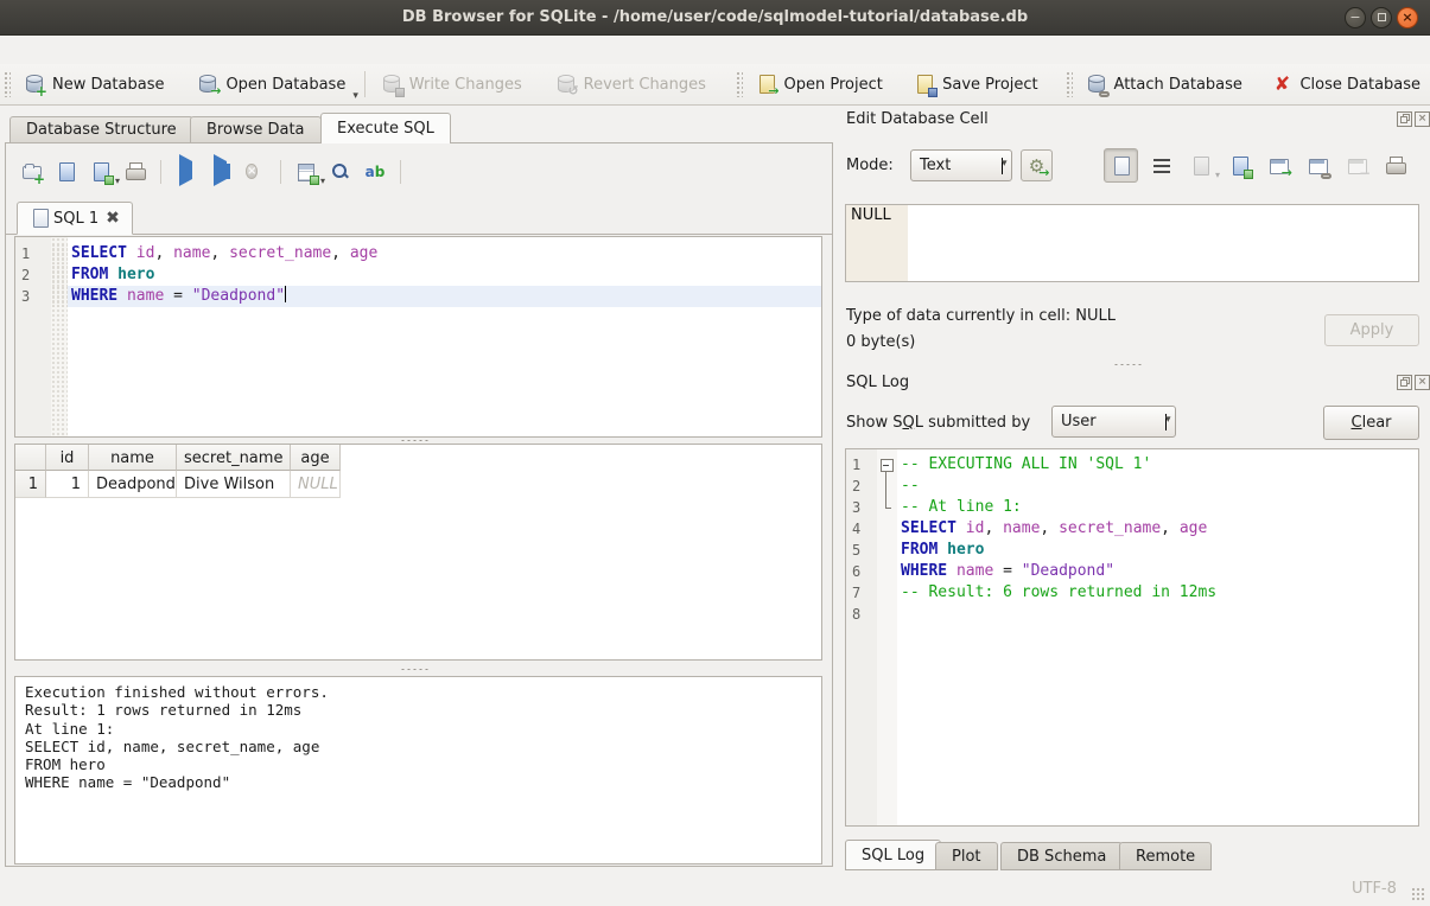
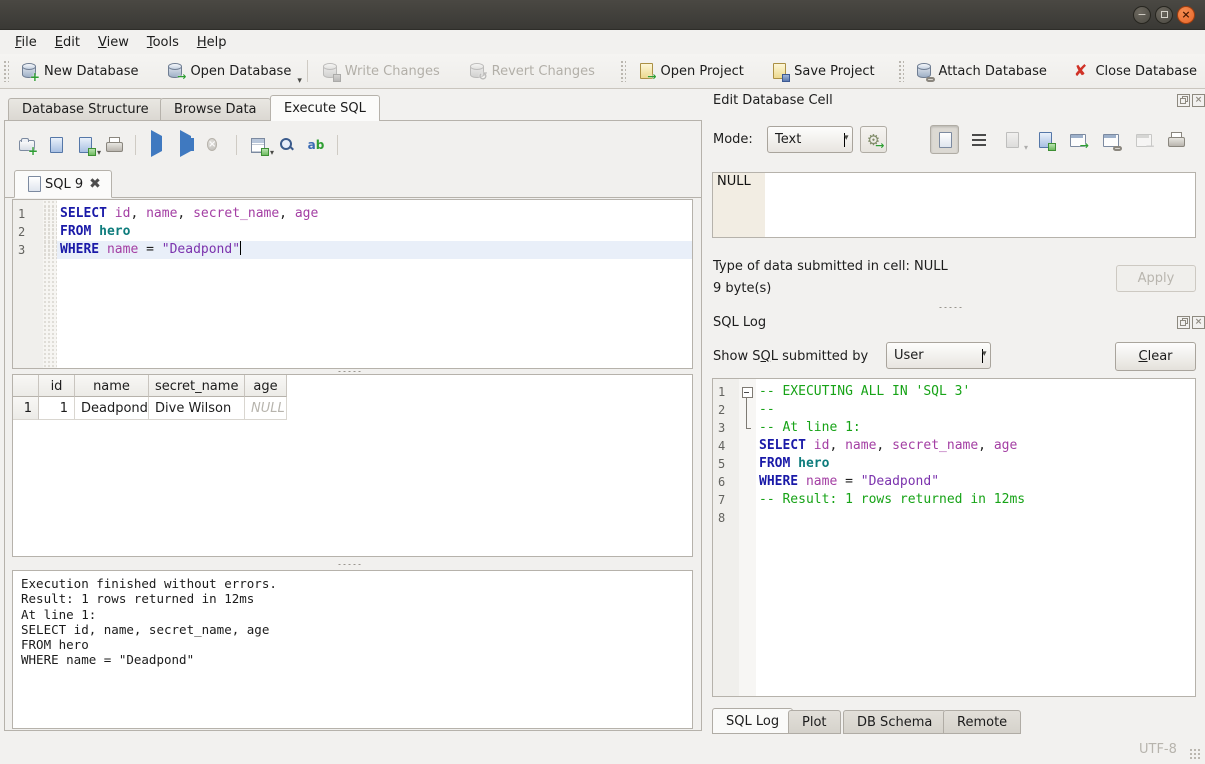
- DB Browser for SQLite - /home/user/code/sqlmodel-tutorial/database.db
  −
  ×
+ File
+ Edit
+ View
+ Tools
+ Help
  +
  New Database
  →
  Open Database
  ▾
  Write Changes
  ↺
  Revert Changes
  →
  Open Project
  Save Project
  Attach Database
  ✘
  Close Database
  Database Structure
  Browse Data
  Execute SQL
  +
  ▾
  ×
  ▾
  ab
- SQL 1
+ SQL 9
  ✖
  1
  SELECT id, name, secret_name, age
  2
  FROM hero
  3
  WHERE name = "Deadpond"
  id
  name
  secret_name
  age
  1
  1
  Deadpond
  Dive Wilson
  NULL
  Execution finished without errors.
  Result: 1 rows returned in 12ms
  At line 1:
  SELECT id, name, secret_name, age
  FROM hero
  WHERE name = "Deadpond"
  Edit Database Cell
  ×
  Mode:
  Text
  ▾
  ⚙
  →
  ▾
  →
  −
  NULL
- Type of data currently in cell: NULL
+ Type of data submitted in cell: NULL
- 0 byte(s)
+ 9 byte(s)
  Apply
  SQL Log
  ×
  Show SQL submitted by
  User
  ▾
  Clear
  1
- -- EXECUTING ALL IN 'SQL 1'
+ -- EXECUTING ALL IN 'SQL 3'
  2
  --
  3
  -- At line 1:
  4
  SELECT id, name, secret_name, age
  5
  FROM hero
  6
  WHERE name = "Deadpond"
  7
- -- Result: 6 rows returned in 12ms
+ -- Result: 1 rows returned in 12ms
  8
  SQL Log
  Plot
  DB Schema
  Remote
  UTF-8
